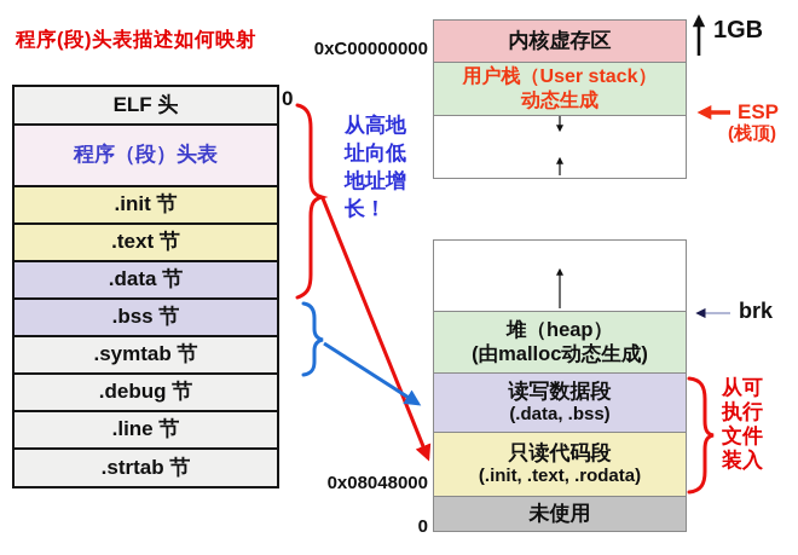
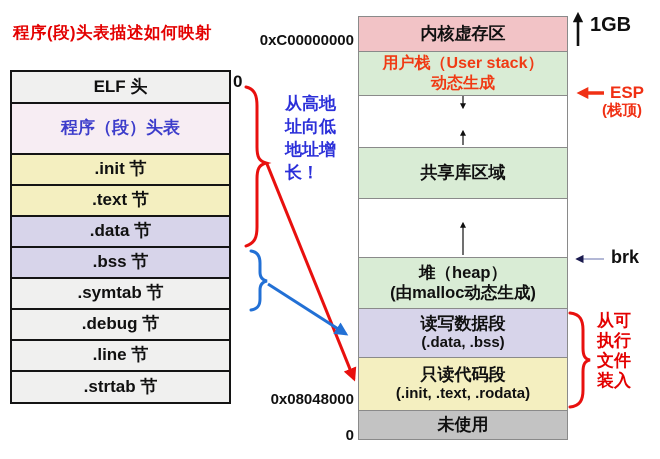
  程序(段)头表描述如何映射
  ELF 头
  程序（段）头表
  .init 节
  .text 节
  .data 节
  .bss 节
  .symtab 节
  .debug 节
  .line 节
  .strtab 节
  0
  内核虚存区
  用户栈（User stack）
  动态生成
+ 共享库区域
  堆（heap）
  (由malloc动态生成)
  读写数据段
  (.data, .bss)
  只读代码段
  (.init, .text, .rodata)
  未使用
  0xC00000000
  0x08048000
  0
  1GB
  ESP
  (栈顶)
  brk
  从高地
  址向低
  地址增
  长！
  从可
  执行
  文件
  装入
